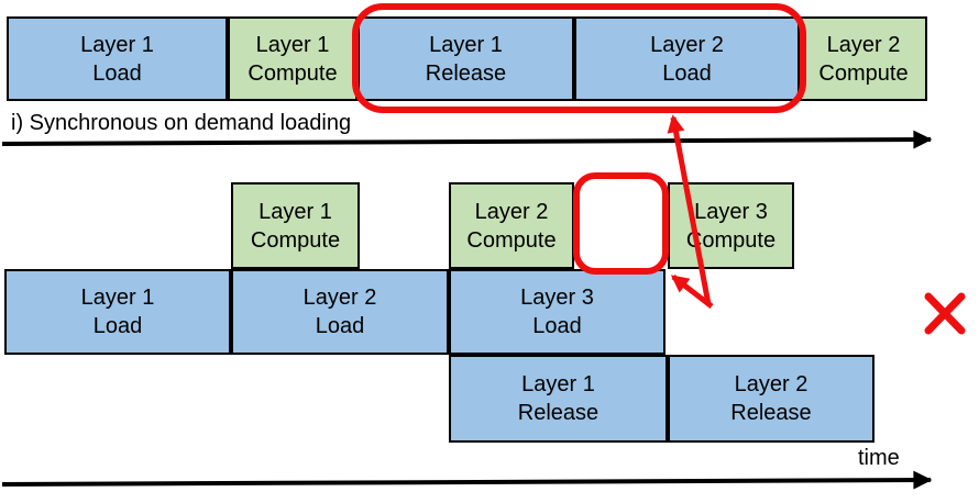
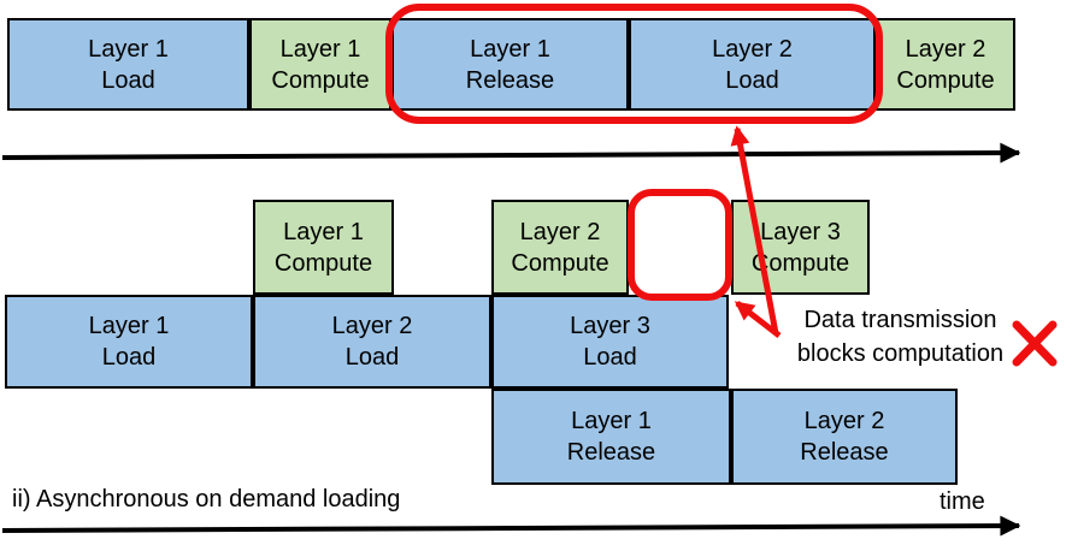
  Layer 1
  Load
  Layer 1
  Compute
  Layer 1
  Release
  Layer 2
  Load
  Layer 2
  Compute
- i) Synchronous on demand loading
  Layer 1
  Compute
  Layer 2
  Compute
  Layer 3
  ompute
  Layer 1
  Load
  Layer 2
  Load
  Layer 3
  Load
  Layer 1
  Release
  Layer 2
  Release
+ Data transmission blocks computation
+ ii) Asynchronous on demand loading
  time
